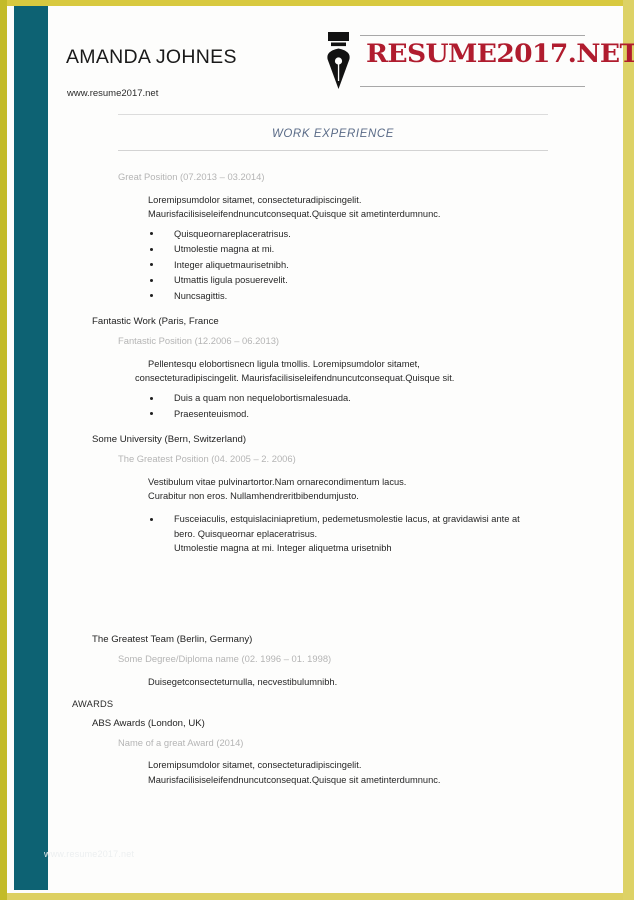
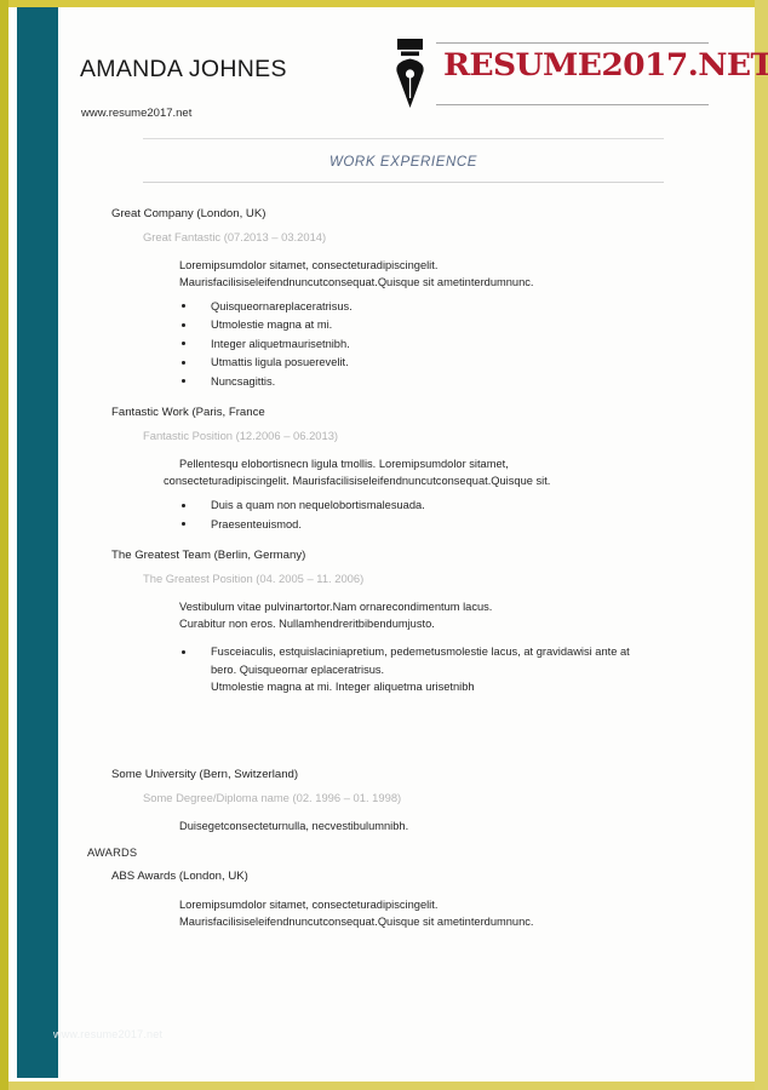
  AMANDA JOHNES
  www.resume2017.net
  RESUME2017.NET
  WORK EXPERIENCE
+ Great Company (London, UK)
- Great Position (07.2013 – 03.2014)
+ Great Fantastic (07.2013 – 03.2014)
  Loremipsumdolor sitamet, consecteturadipiscingelit.
  Maurisfacilisiseleifendnuncutconsequat.Quisque sit ametinterdumnunc.
  Quisqueornareplaceratrisus.
  Utmolestie magna at mi.
  Integer aliquetmaurisetnibh.
  Utmattis ligula posuerevelit.
  Nuncsagittis.
  Fantastic Work (Paris, France
  Fantastic Position (12.2006 – 06.2013)
  Pellentesqu elobortisnecn ligula tmollis. Loremipsumdolor sitamet,
  consecteturadipiscingelit. Maurisfacilisiseleifendnuncutconsequat.Quisque sit.
  Duis a quam non nequelobortismalesuada.
  Praesenteuismod.
- Some University (Bern, Switzerland)
+ The Greatest Team (Berlin, Germany)
- The Greatest Position (04. 2005 – 2. 2006)
+ The Greatest Position (04. 2005 – 11. 2006)
  Vestibulum vitae pulvinartortor.Nam ornarecondimentum lacus.
  Curabitur non eros. Nullamhendreritbibendumjusto.
  Fusceiaculis, estquislaciniapretium, pedemetusmolestie lacus, at gravidawisi ante at
  bero. Quisqueornar eplaceratrisus.
  Utmolestie magna at mi. Integer aliquetma urisetnibh
- The Greatest Team (Berlin, Germany)
+ Some University (Bern, Switzerland)
  Some Degree/Diploma name (02. 1996 – 01. 1998)
  Duisegetconsecteturnulla, necvestibulumnibh.
  AWARDS
  ABS Awards (London, UK)
- Name of a great Award (2014)
  Loremipsumdolor sitamet, consecteturadipiscingelit.
  Maurisfacilisiseleifendnuncutconsequat.Quisque sit ametinterdumnunc.
  www.resume2017.net
